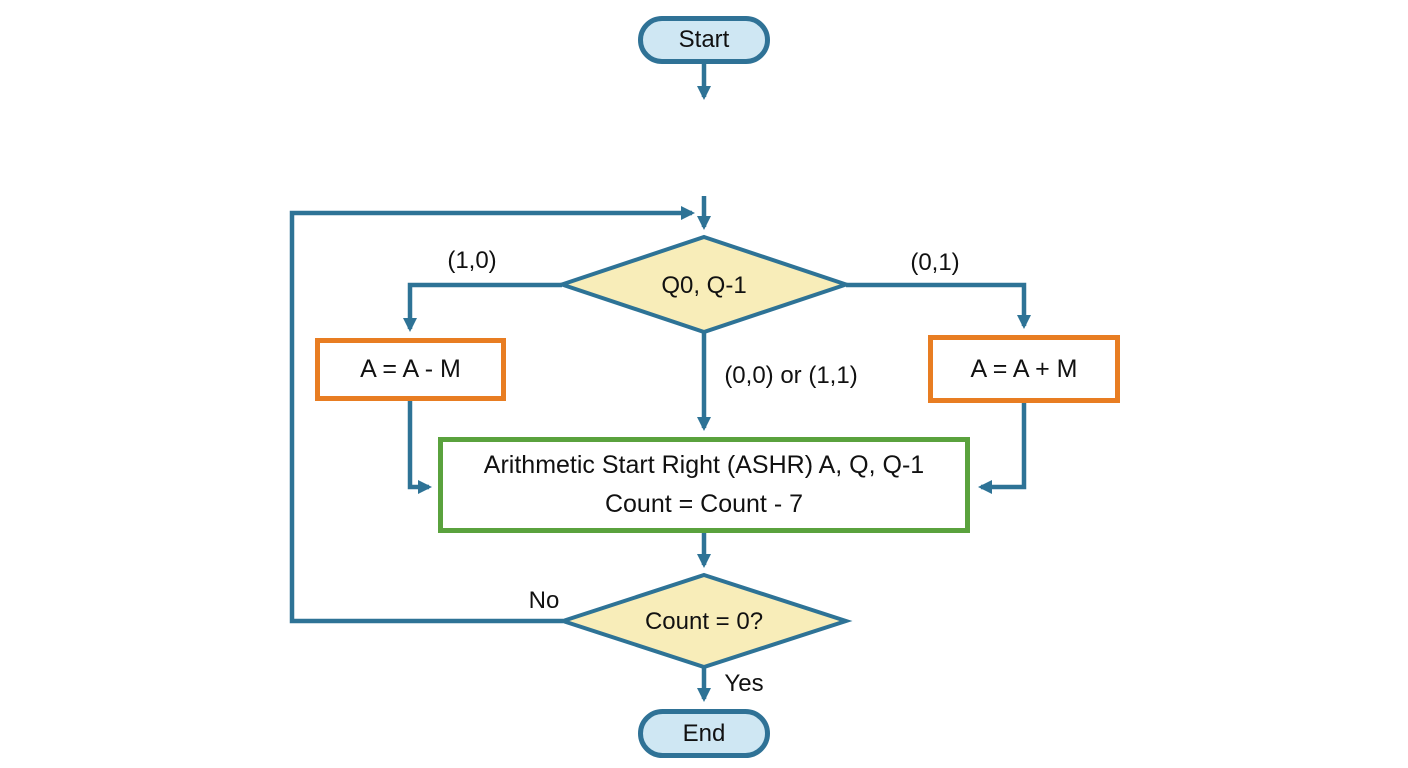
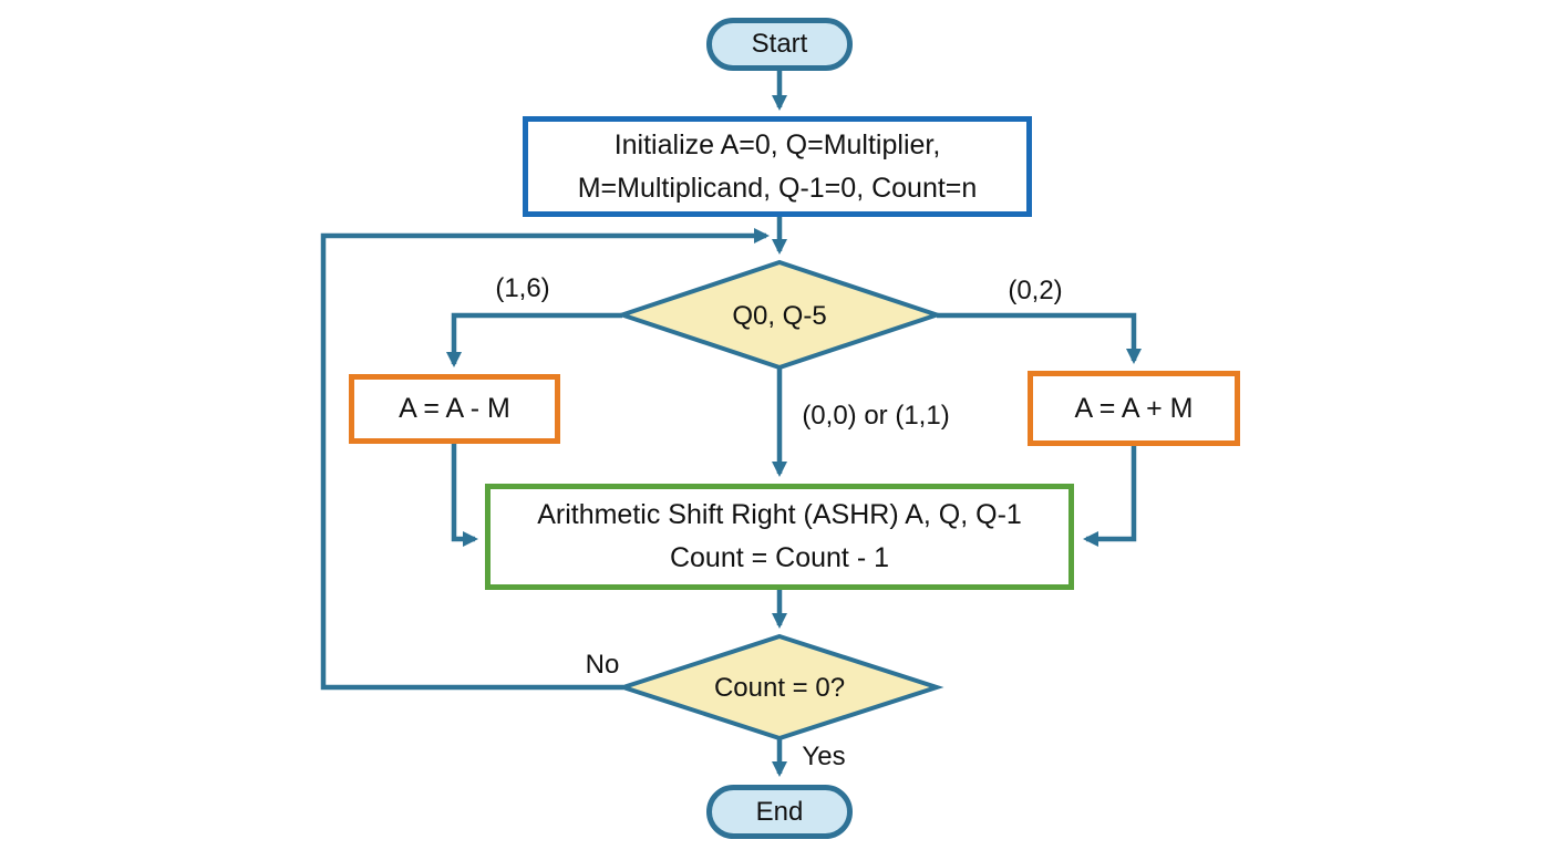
  Start
+ Initialize A=0, Q=Multiplier,
+ M=Multiplicand, Q-1=0, Count=n
- Q0, Q-1
+ Q0, Q-5
  A = A - M
  A = A + M
- Arithmetic Start Right (ASHR) A, Q, Q-1
+ Arithmetic Shift Right (ASHR) A, Q, Q-1
- Count = Count - 7
+ Count = Count - 1
  Count = 0?
  End
- (1,0)
+ (1,6)
- (0,1)
+ (0,2)
  (0,0) or (1,1)
  No
  Yes
